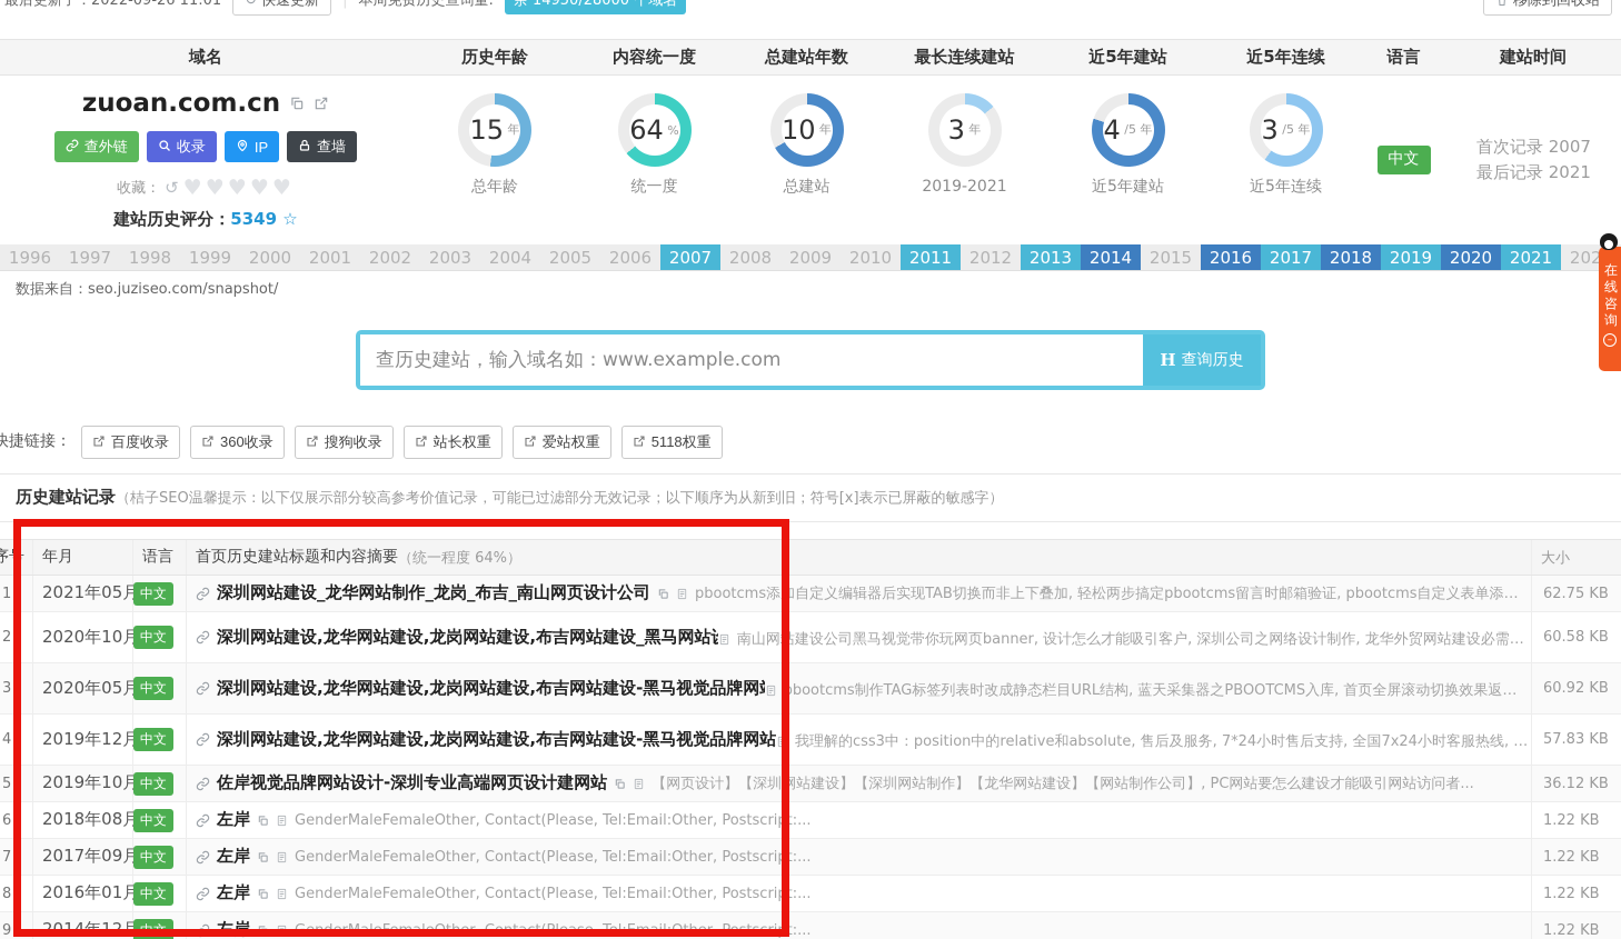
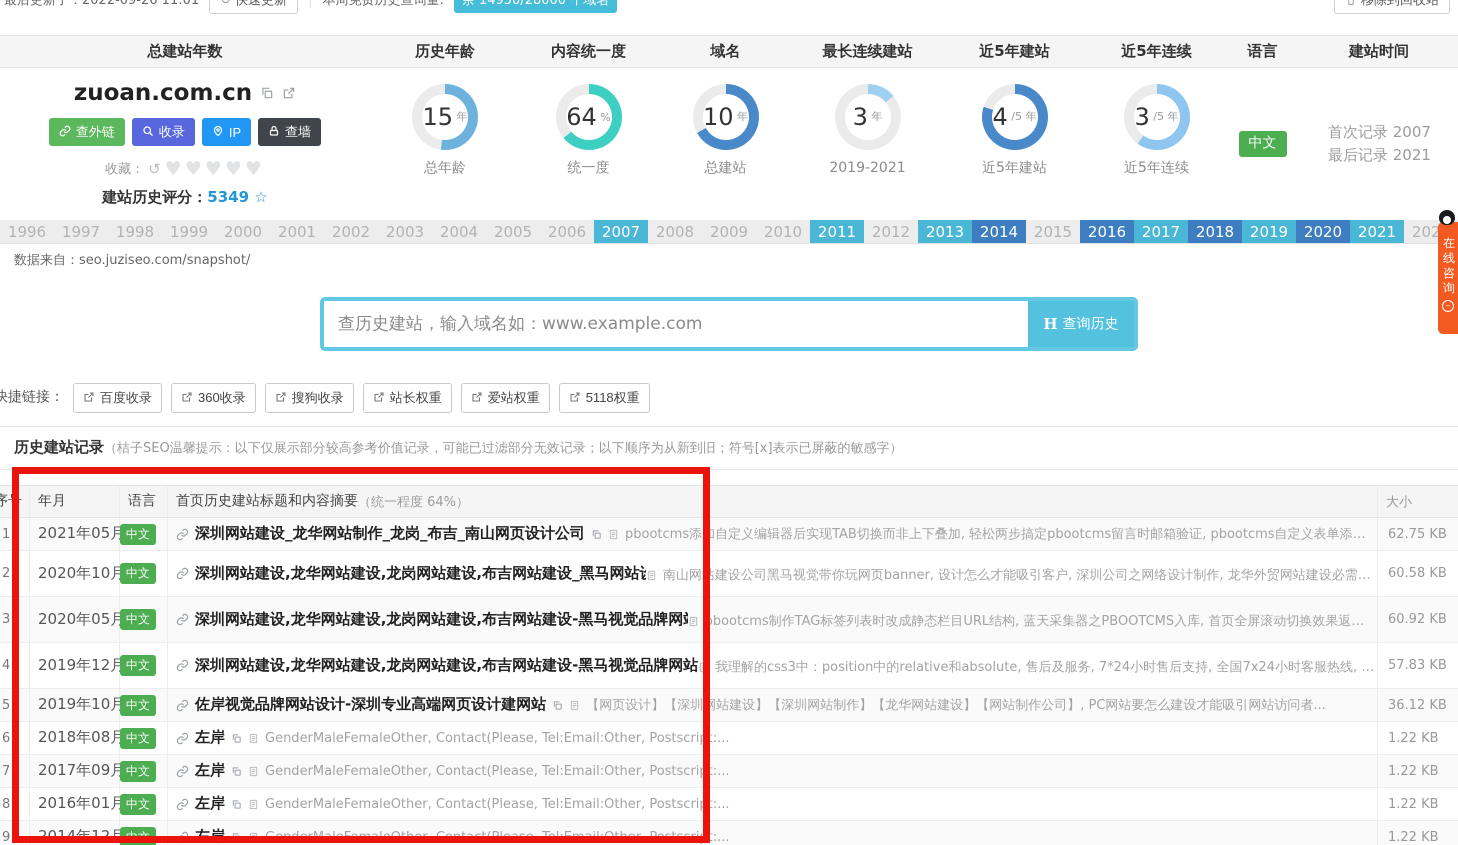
  最后更新了：2022-09-26 11:01
  |
  本周免费历史查询量:
  余 14950/28000 个域名
- 域名
+ 总建站年数
  历史年龄
  内容统一度
- 总建站年数
+ 域名
  最长连续建站
  近5年建站
  近5年连续
  语言
  建站时间
  zuoan.com.cn
  查外链
  收录
  IP
  查墙
  收藏：
  ↺
  ♥♥♥♥♥
  建站历史评分：5349 ☆
  15
  年
  总年龄
  64
  %
  统一度
  10
  年
  总建站
  3
  年
  2019-2021
  4
  /5 年
  近5年建站
  3
  /5 年
  近5年连续
  中文
  首次记录 2007
  最后记录 2021
  1996
  1997
  1998
  1999
  2000
  2001
  2002
  2003
  2004
  2005
  2006
  2007
  2008
  2009
  2010
  2011
  2012
  2013
  2014
  2015
  2016
  2017
  2018
  2019
  2020
  2021
  202
  数据来自：seo.juziseo.com/snapshot/
  查历史建站，输入域名如：www.example.com
  H
  查询历史
  快捷链接：
  百度收录
  360收录
  搜狗收录
  站长权重
  爱站权重
  5118权重
  历史建站记录（桔子SEO温馨提示：以下仅展示部分较高参考价值记录，可能已过滤部分无效记录；以下顺序为从新到旧；符号[x]表示已屏蔽的敏感字）
  序号
  年月
  语言
  首页历史建站标题和内容摘要
  （统一程度 64%）
  大小
  1
  2021年05月
  中文
  深圳网站建设_龙华网站制作_龙岗_布吉_南山网页设计公司
  pbootcms添加自定义编辑器后实现TAB切换而非上下叠加, 轻松两步搞定pbootcms留言时邮箱验证, pbootcms自定义表单添加IP
  62.75 KB
  2
  2020年10月
  中文
  深圳网站建设,龙华网站建设,龙岗网站建设,布吉网站建设_黑马网站
  南山网站建设公司黑马视觉带你玩网页banner, 设计怎么才能吸引客户, 深圳公司之网络设计制作, 龙华外贸网站建设必需知
  60.58 KB
  3
  2020年05月
  中文
  深圳网站建设,龙华网站建设,龙岗网站建设,布吉网站建设-黑马视觉品牌网
  pbootcms制作TAG标签列表时改成静态栏目URL结构, 蓝天采集器之PBOOTCMS入库, 首页全屏滚动切换效果返回时
  60.92 KB
  4
  2019年12月
  中文
  深圳网站建设,龙华网站建设,龙岗网站建设,布吉网站建设-黑马视觉品牌网站
  我理解的css3中：position中的relative和absolute, 售后及服务, 7*24小时售后支持, 全国7x24小时客服热线, 顾
  57.83 KB
  5
  2019年10月
  中文
  佐岸视觉品牌网站设计-深圳专业高端网页设计建网站
  【网页设计】【深圳网站建设】【深圳网站制作】【龙华网站建设】【网站制作公司】, PC网站要怎么建设才能吸引网站访问者...
  36.12 KB
  6
  2018年08月
  中文
  左岸
  GenderMaleFemaleOther, Contact(Please, Tel:Email:Other, Postscript:...
  1.22 KB
  7
  2017年09月
  中文
  左岸
  GenderMaleFemaleOther, Contact(Please, Tel:Email:Other, Postscript:...
  1.22 KB
  8
  2016年01月
  中文
  左岸
  GenderMaleFemaleOther, Contact(Please, Tel:Email:Other, Postscript:...
  1.22 KB
  9
  2014年12月
  中文
  左岸
  GenderMaleFemaleOther, Contact(Please, Tel:Email:Other, Postscript:...
  1.22 KB
  在
  线
  咨
  询
  –
